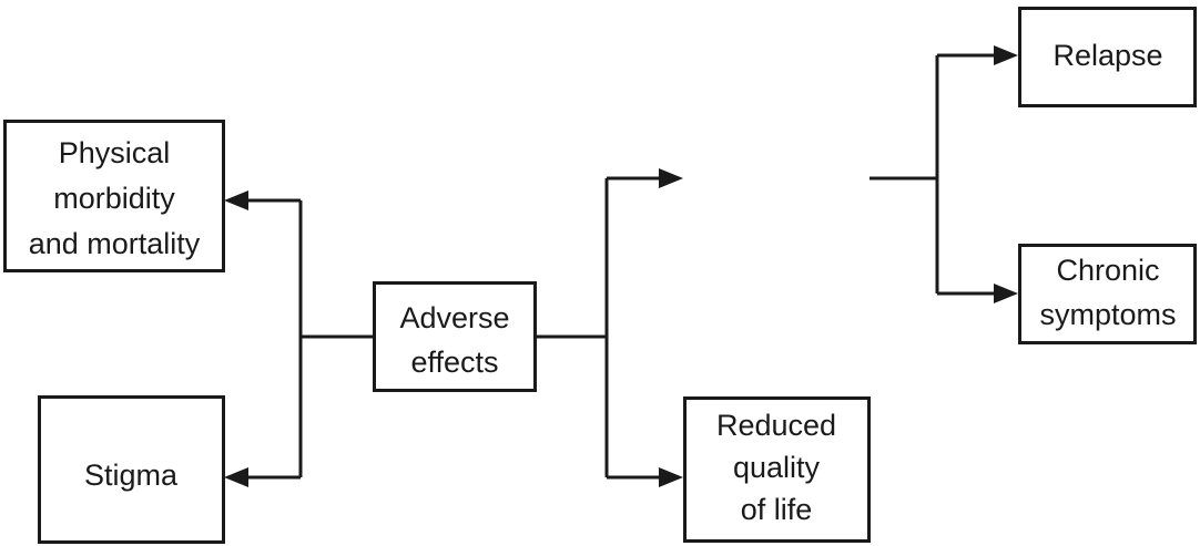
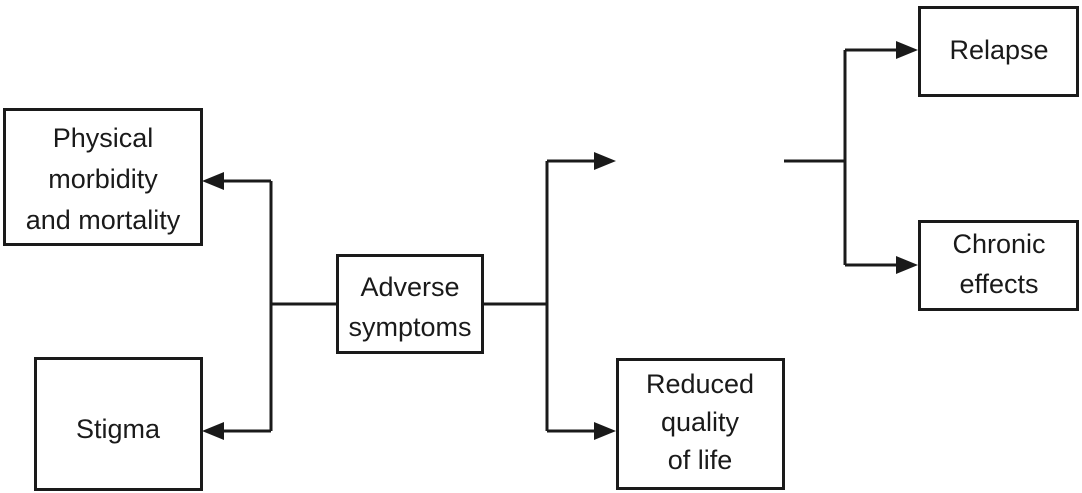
  Physical
  morbidity
  and mortality
  Stigma
  Adverse
- effects
+ symptoms
  Reduced
  quality
  of life
  Relapse
  Chronic
- symptoms
+ effects
